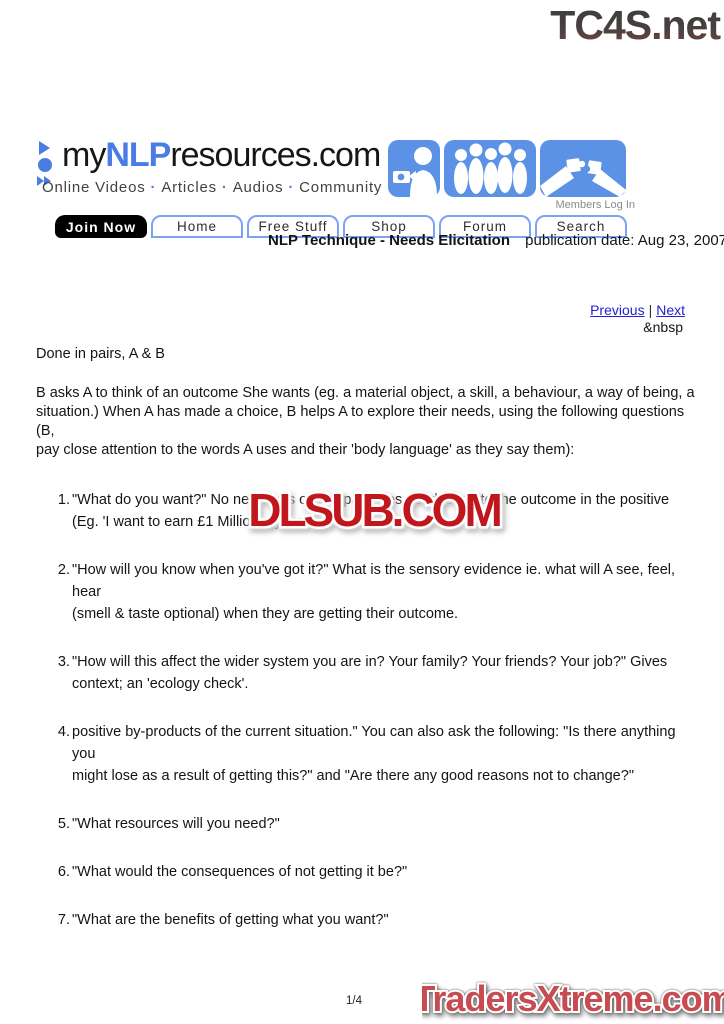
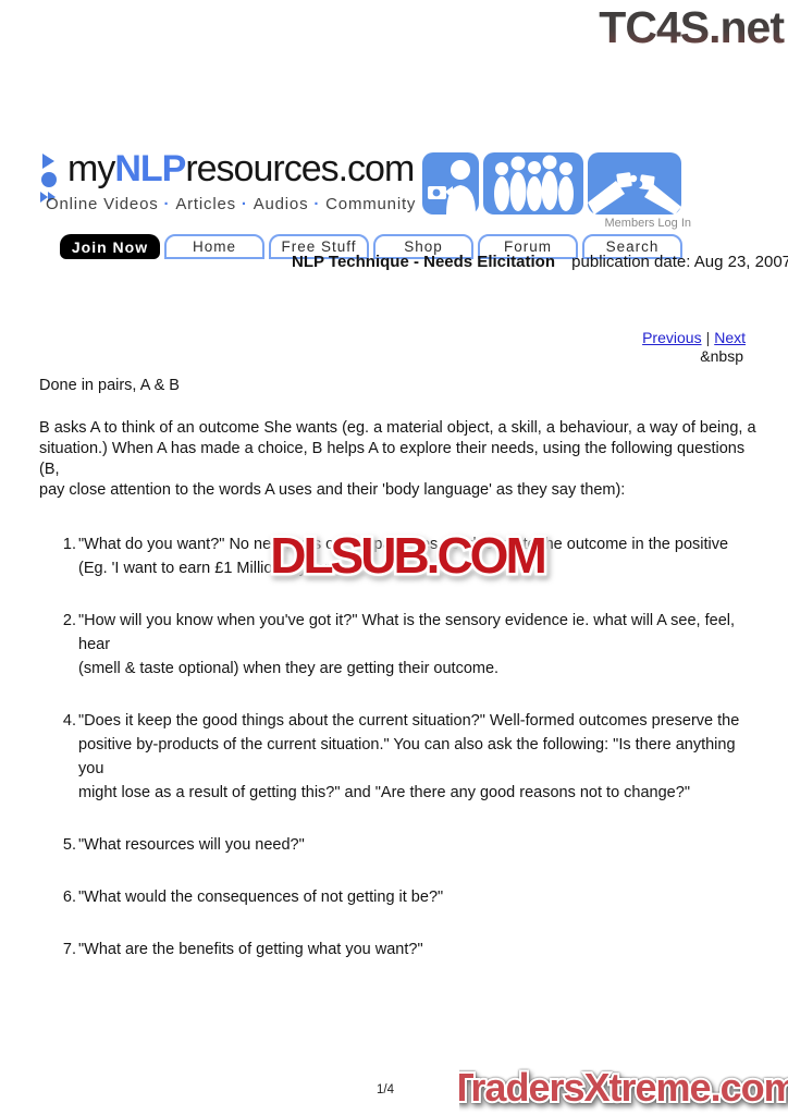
  TC4S.net
  myNLPresources.com
  Online Videos · Articles · Audios · Community
  Members Log In
  Join Now
  Home
  Free Stuff
  Shop
  Forum
  Search
  NLP Technique - Needs Elicitation publication date: Aug 23, 2007
  Previous | Next
  &nbsp
  Done in pairs, A & B
  B asks A to think of an outcome She wants (eg. a material object, a skill, a behaviour, a way of being, a
  situation.) When A has made a choice, B helps A to explore their needs, using the following questions (B,
  pay close attention to the words A uses and their 'body language' as they say them):
  1.
  "What do you want?" No negatives or comparatives used ie. state the outcome in the positive
  (Eg. 'I want to earn £1 Million a year.')
  2.
  "How will you know when you've got it?" What is the sensory evidence ie. what will A see, feel, hear
  (smell & taste optional) when they are getting their outcome.
- 3.
- "How will this affect the wider system you are in? Your family? Your friends? Your job?" Gives
- context; an 'ecology check'.
  4.
+ "Does it keep the good things about the current situation?" Well-formed outcomes preserve the
  positive by-products of the current situation." You can also ask the following: "Is there anything you
  might lose as a result of getting this?" and "Are there any good reasons not to change?"
  5.
  "What resources will you need?"
  6.
  "What would the consequences of not getting it be?"
  7.
  "What are the benefits of getting what you want?"
  DLSUB.COM
  1/4
  TradersXtreme.com
